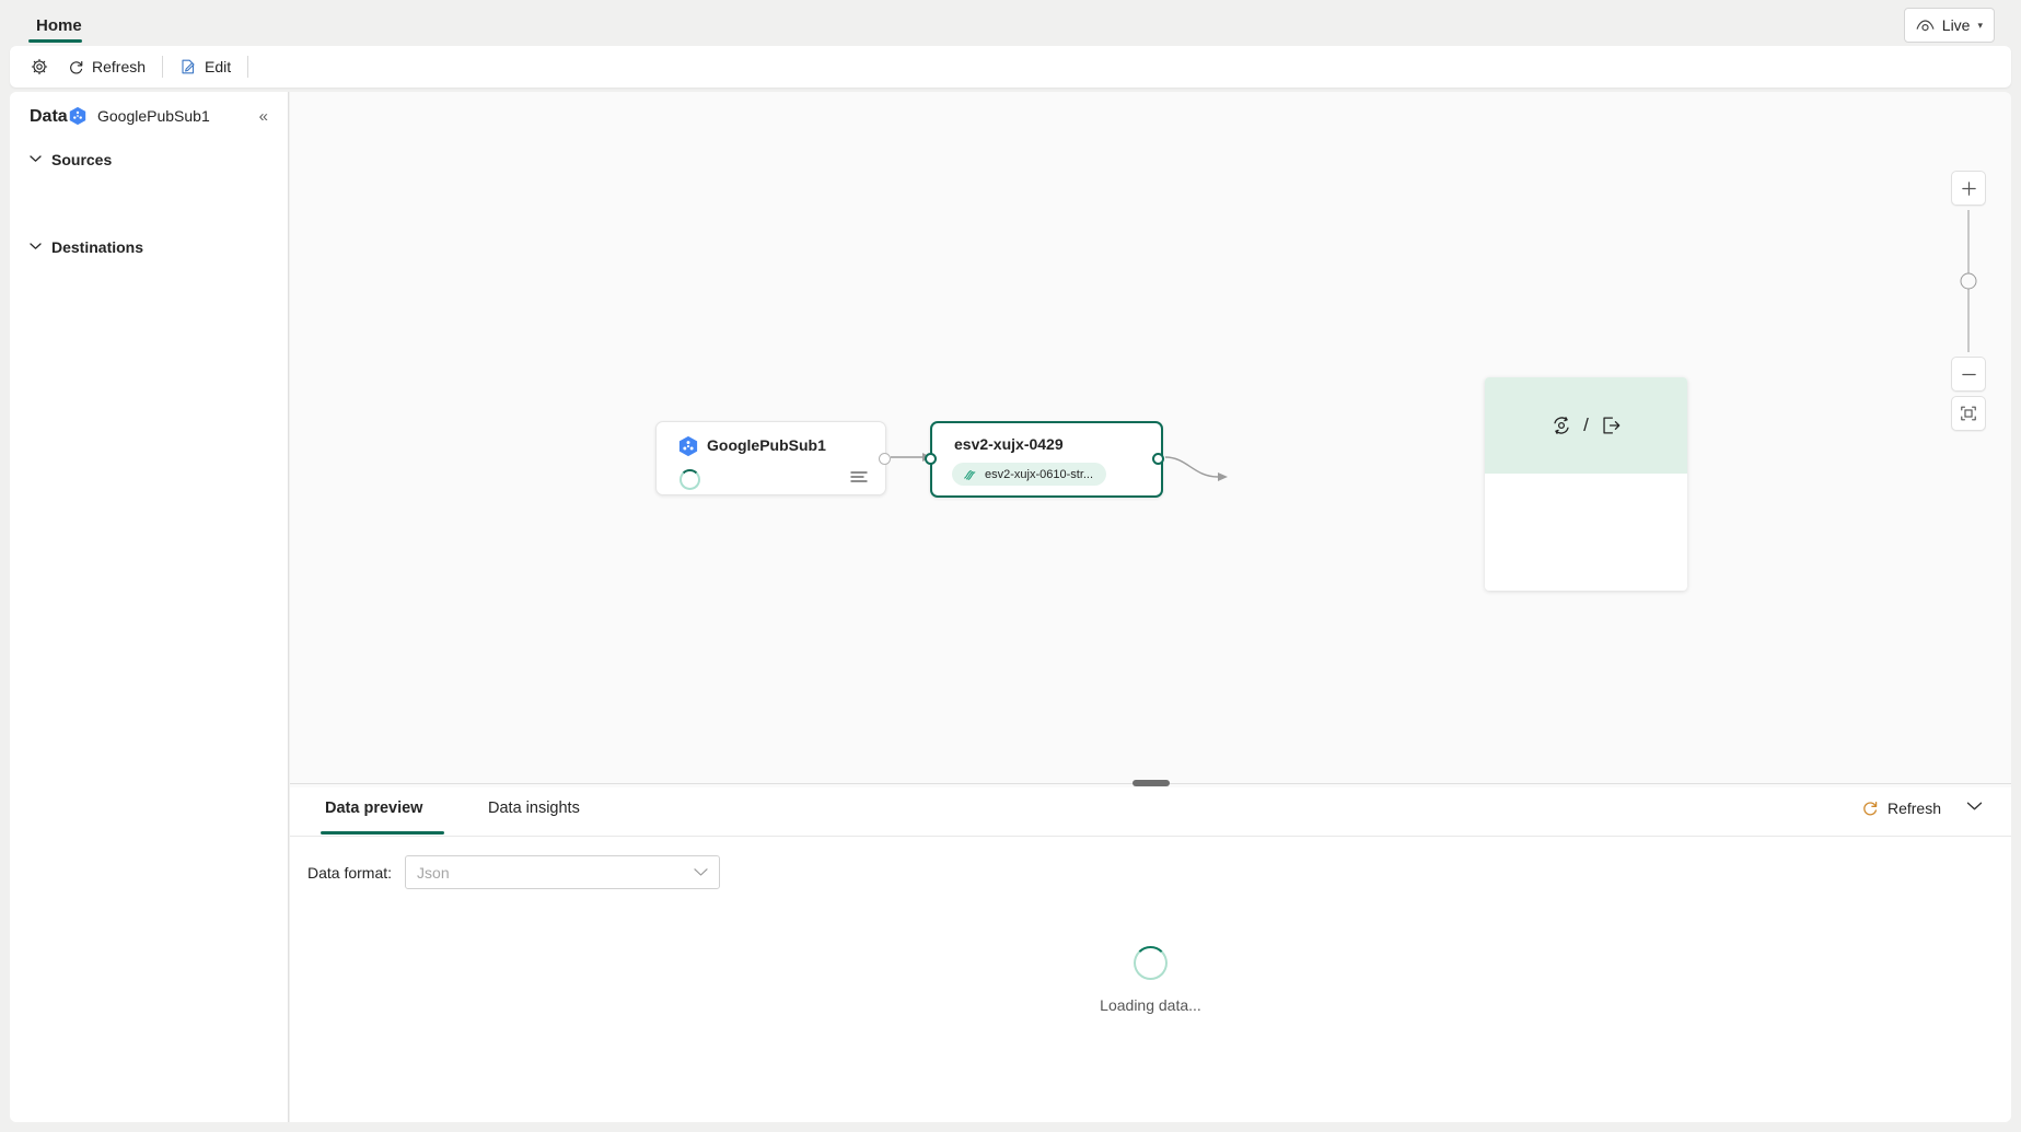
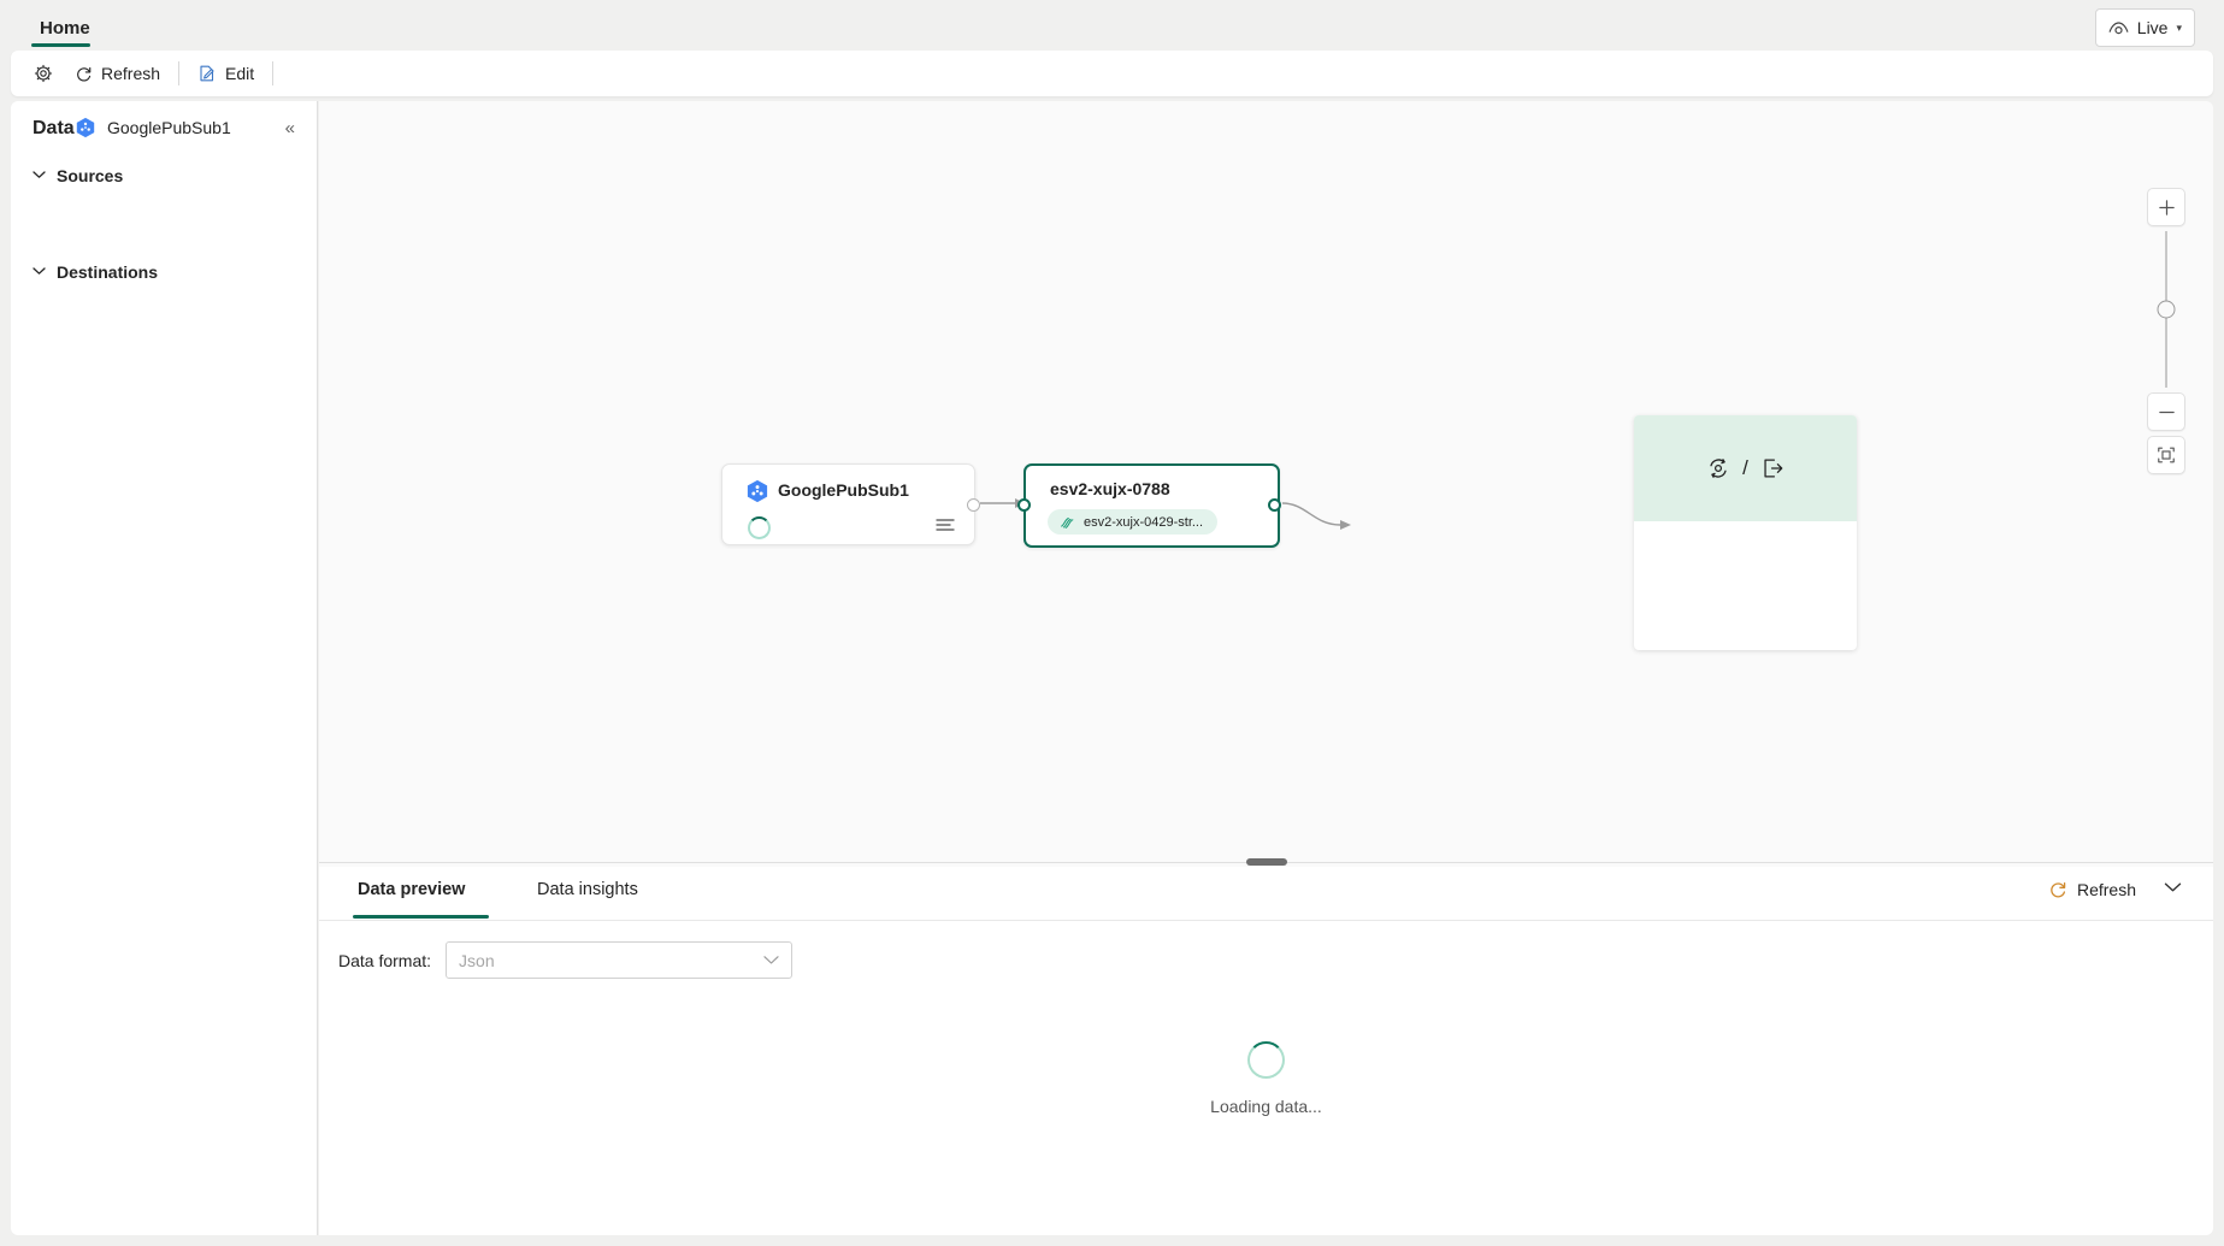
  Home
  Live
  ▾
  Refresh
  Edit
  Data
  «
  Sources
  GooglePubSub1
  Destinations
  GooglePubSub1
- esv2-xujx-0429
+ esv2-xujx-0788
- esv2-xujx-0610-str...
+ esv2-xujx-0429-str...
  /
  Data preview
  Data insights
  Refresh
  Data format:
  Json
  Loading data...
